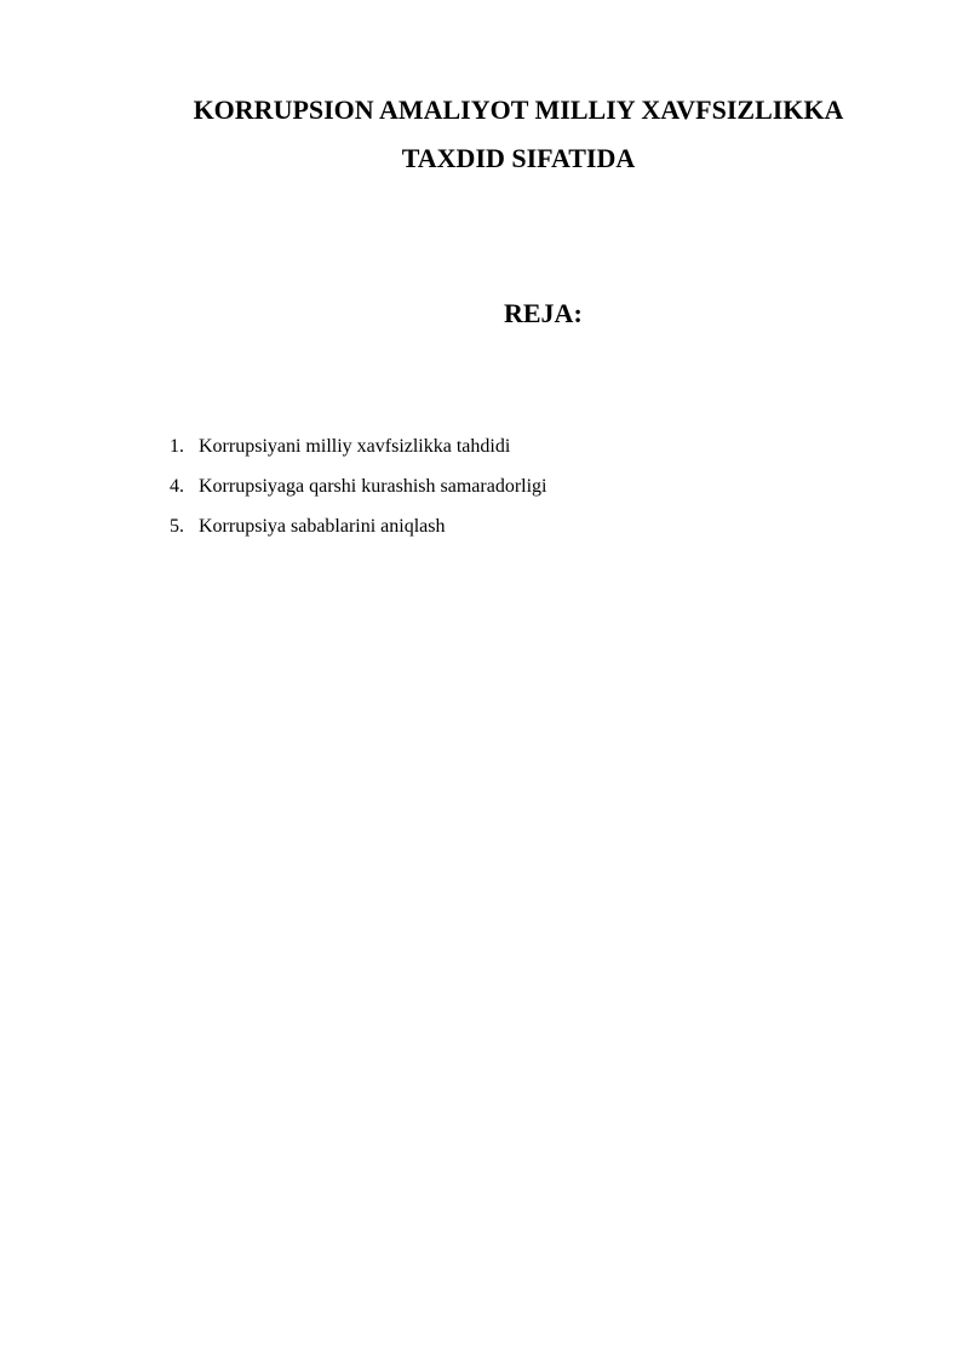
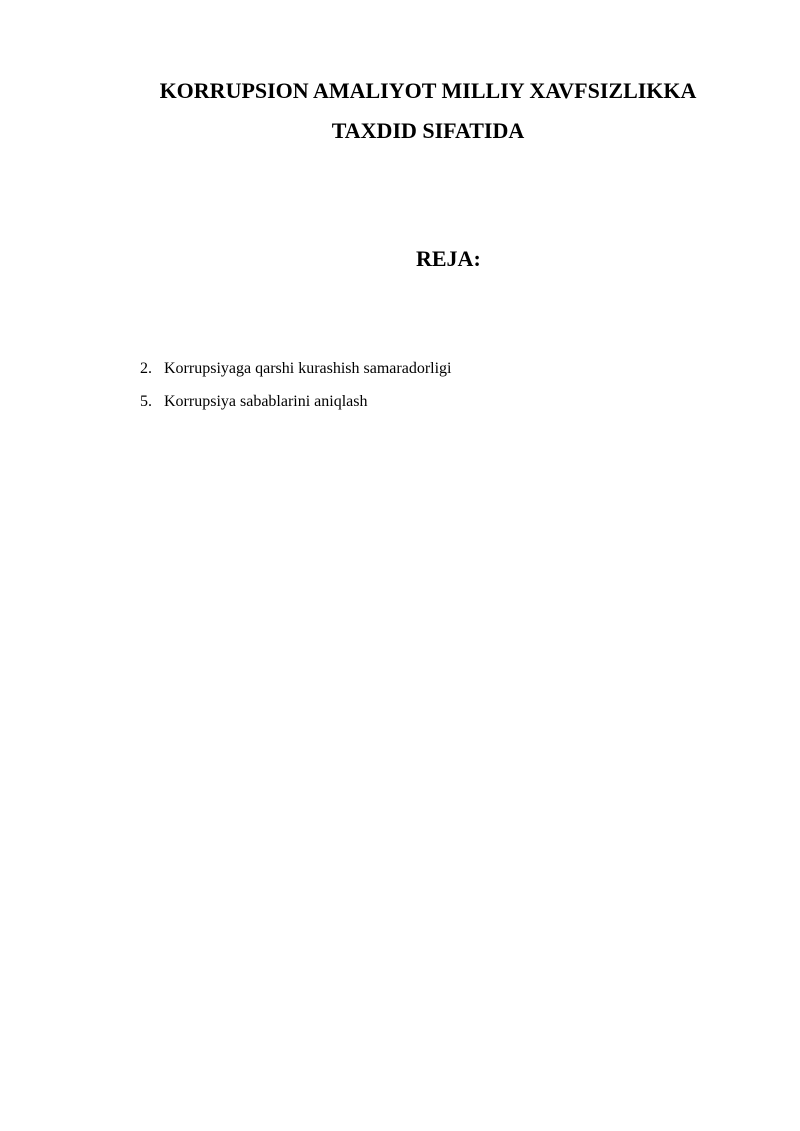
  KORRUPSION AMALIYOT MILLIY XAVFSIZLIKKA
  TAXDID SIFATIDA
  REJA:
- 1. Korrupsiyani milliy xavfsizlikka tahdidi
- 4. Korrupsiyaga qarshi kurashish samaradorligi
+ 2. Korrupsiyaga qarshi kurashish samaradorligi
  5. Korrupsiya sabablarini aniqlash
